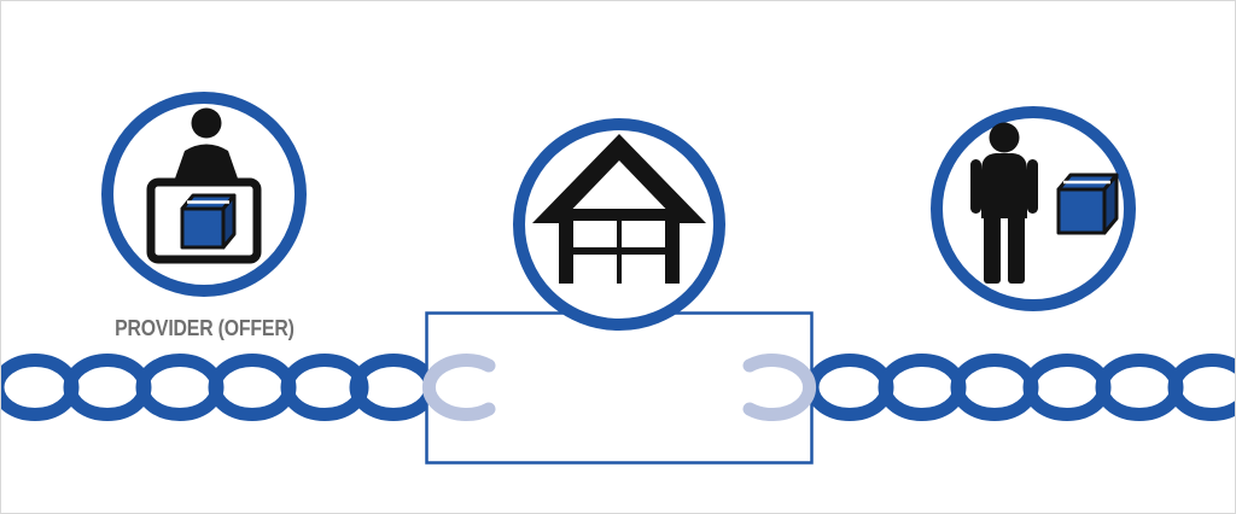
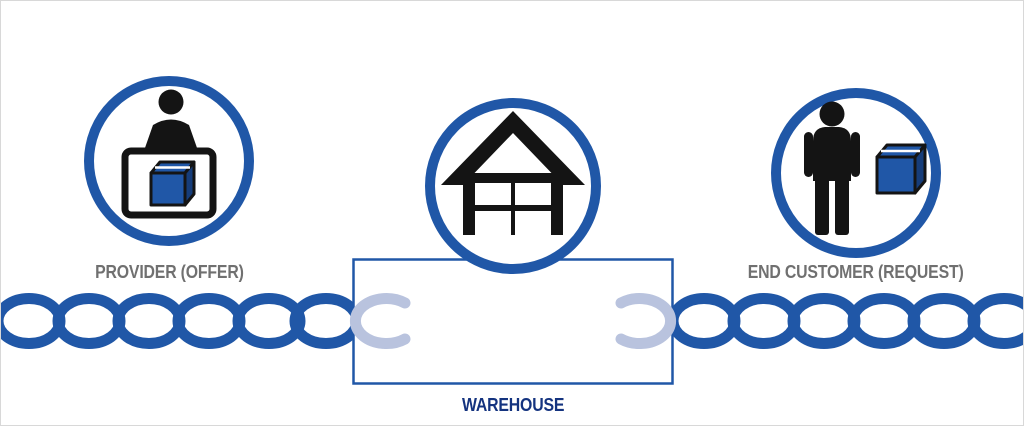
  PROVIDER (OFFER)
+ END CUSTOMER (REQUEST)
+ WAREHOUSE
